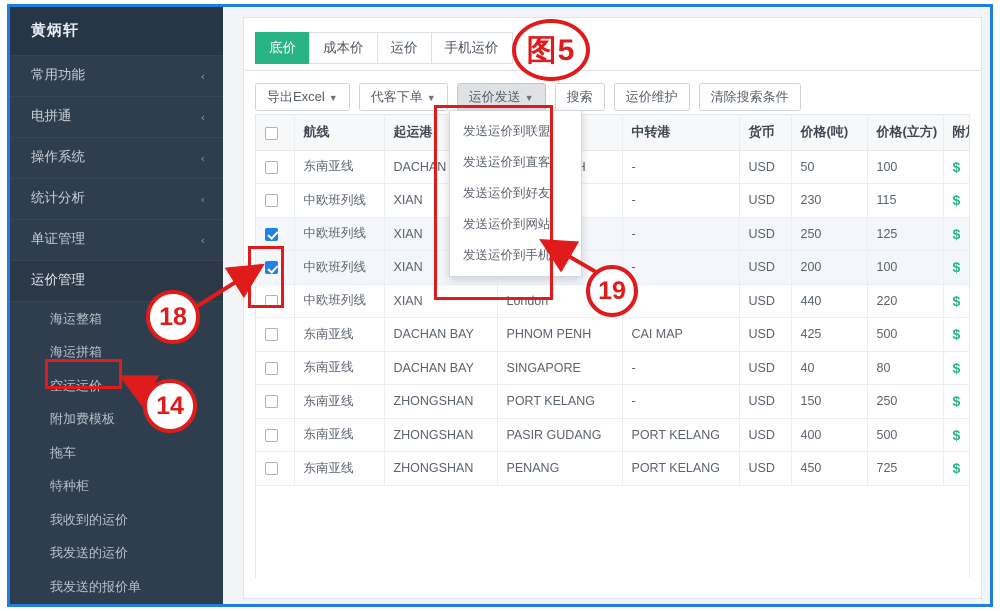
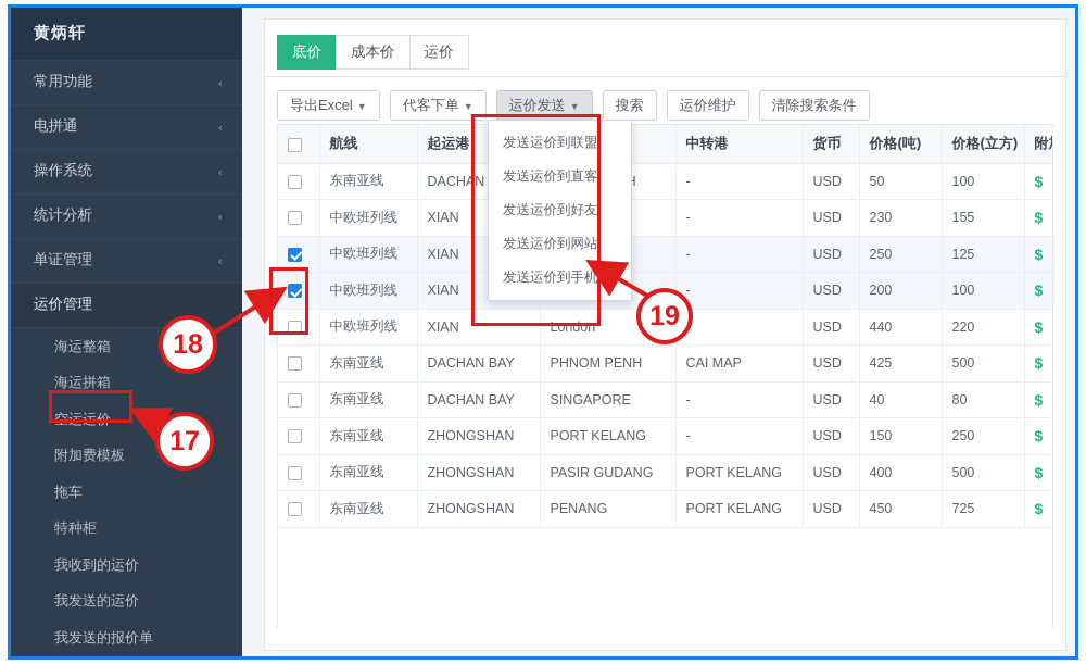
  黄炳轩
  常用功能
  ‹
  电拼通
  ‹
  操作系统
  ‹
  统计分析
  ‹
  单证管理
  ‹
  运价管理
  海运整箱
  海运拼箱
  空运运价
  附加费模板
  拖车
  特种柜
  我收到的运价
  我发送的运价
  我发送的报价单
  底价
  成本价
  运价
- 手机运价
  导出Excel ▼
  代客下单 ▼
  运价发送 ▼
  搜索
  运价维护
  清除搜索条件
  	航线	起运港		中转港	货币	价格(吨)	价格(立方)	附
- 	中欧班列线	XIAN		-	USD	230	115	$
+ 	中欧班列线	XIAN		-	USD	230	155	$
  	中欧班列线	XIAN		-	USD	250	125	$
  	中欧班列线	XIAN		-	USD	200	100	$
  	中欧班列线	XIAN	London		USD	440	220	$
  	东南亚线	DACHAN BAY	PHNOM PENH	CAI MAP	USD	425	500	$
  	东南亚线	DACHAN BAY	SINGAPORE	-	USD	40	80	$
  	东南亚线	ZHONGSHAN	PORT KELANG	-	USD	150	250	$
  	东南亚线	ZHONGSHAN	PASIR GUDANG	PORT KELANG	USD	400	500	$
  	东南亚线	ZHONGSHAN	PENANG	PORT KELANG	USD	450	725	$
  发送运价到联盟
  发送运价到直客
  发送运价到好友
  发送运价到网站
  发送运价到手机
- 图5
  18
- 14
+ 17
  19
